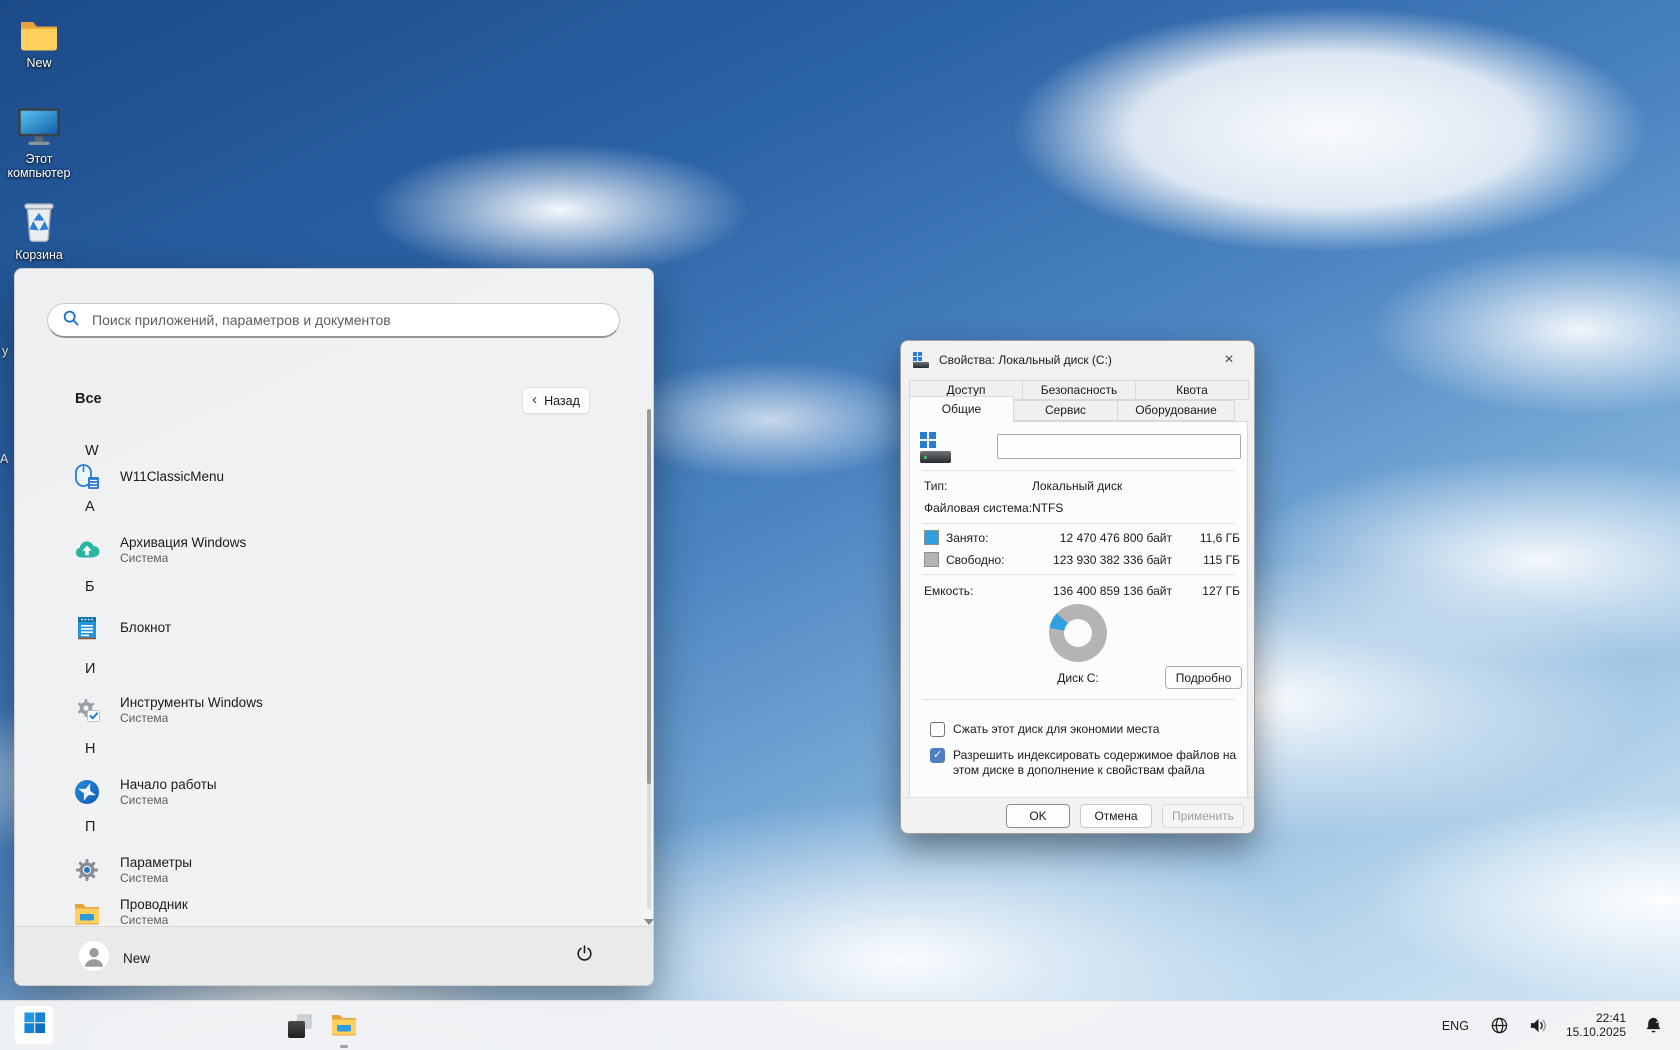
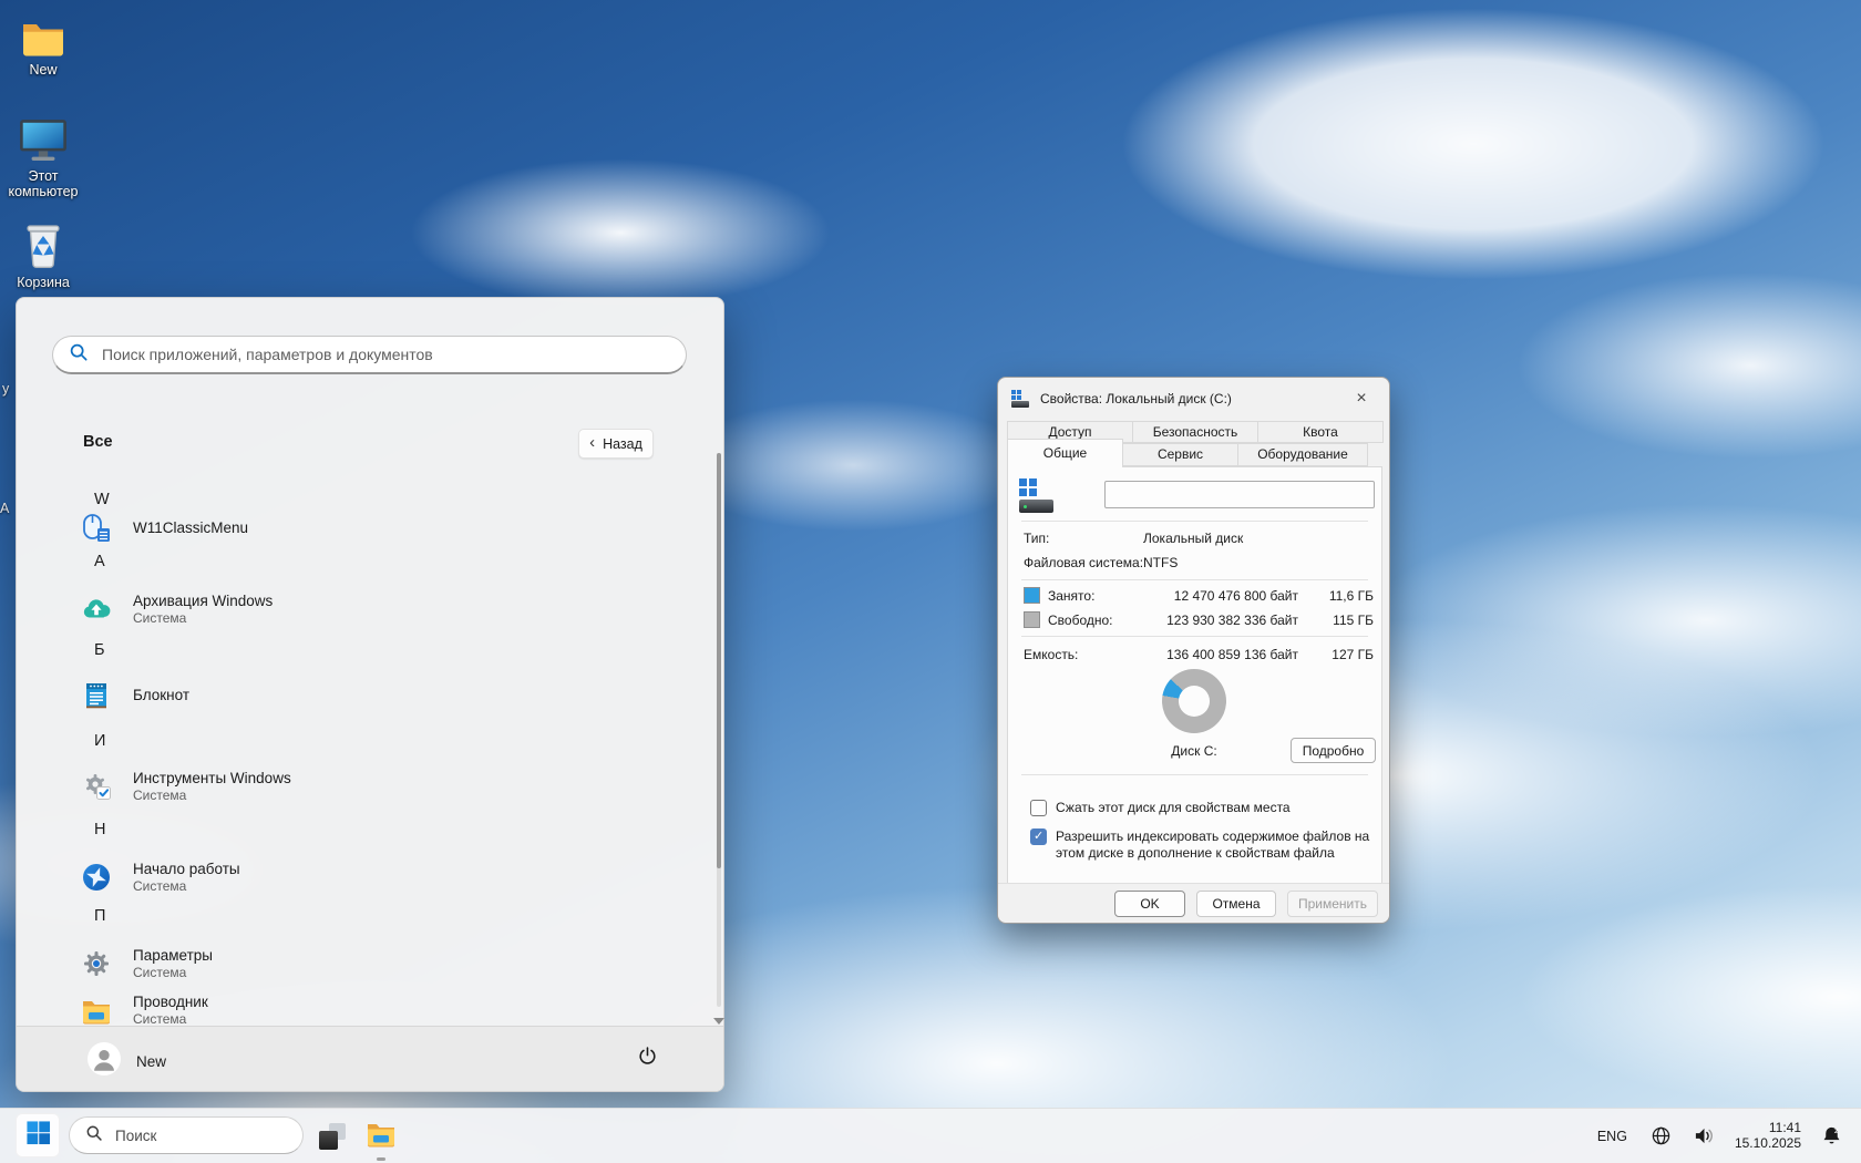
  New
  Этот компьютер
  Корзина
  у
  А
  Поиск приложений, параметров и документов
  Все
  Назад
  W
  А
  Б
  И
  Н
  П
  W11ClassicMenu
  Архивация Windows
  Система
  Блокнот
  Инструменты Windows
  Система
  Начало работы
  Система
  Параметры
  Система
  Проводник
  Система
  New
  Свойства: Локальный диск (C:)
  Доступ
  Безопасность
  Квота
  Общие
  Сервис
  Оборудование
  Тип:
  Локальный диск
  Файловая система:
  NTFS
  Занято:
  12 470 476 800 байт
  11,6 ГБ
  Свободно:
  123 930 382 336 байт
  115 ГБ
  Емкость:
  136 400 859 136 байт
  127 ГБ
  Диск C:
  Подробно
- Сжать этот диск для экономии места
+ Сжать этот диск для свойствам места
  Разрешить индексировать содержимое файлов на этом диске в дополнение к свойствам файла
  OK
  Отмена
  Применить
+ Поиск
  ENG
- 22:41
+ 11:41
  15.10.2025
  z
